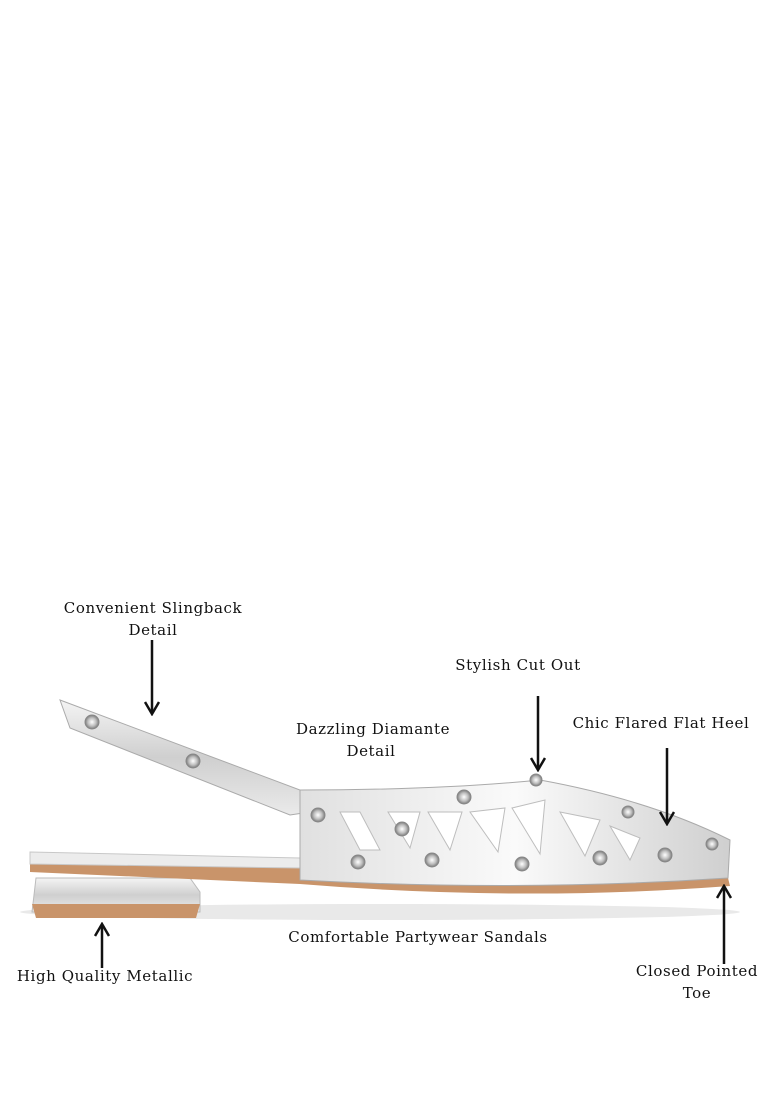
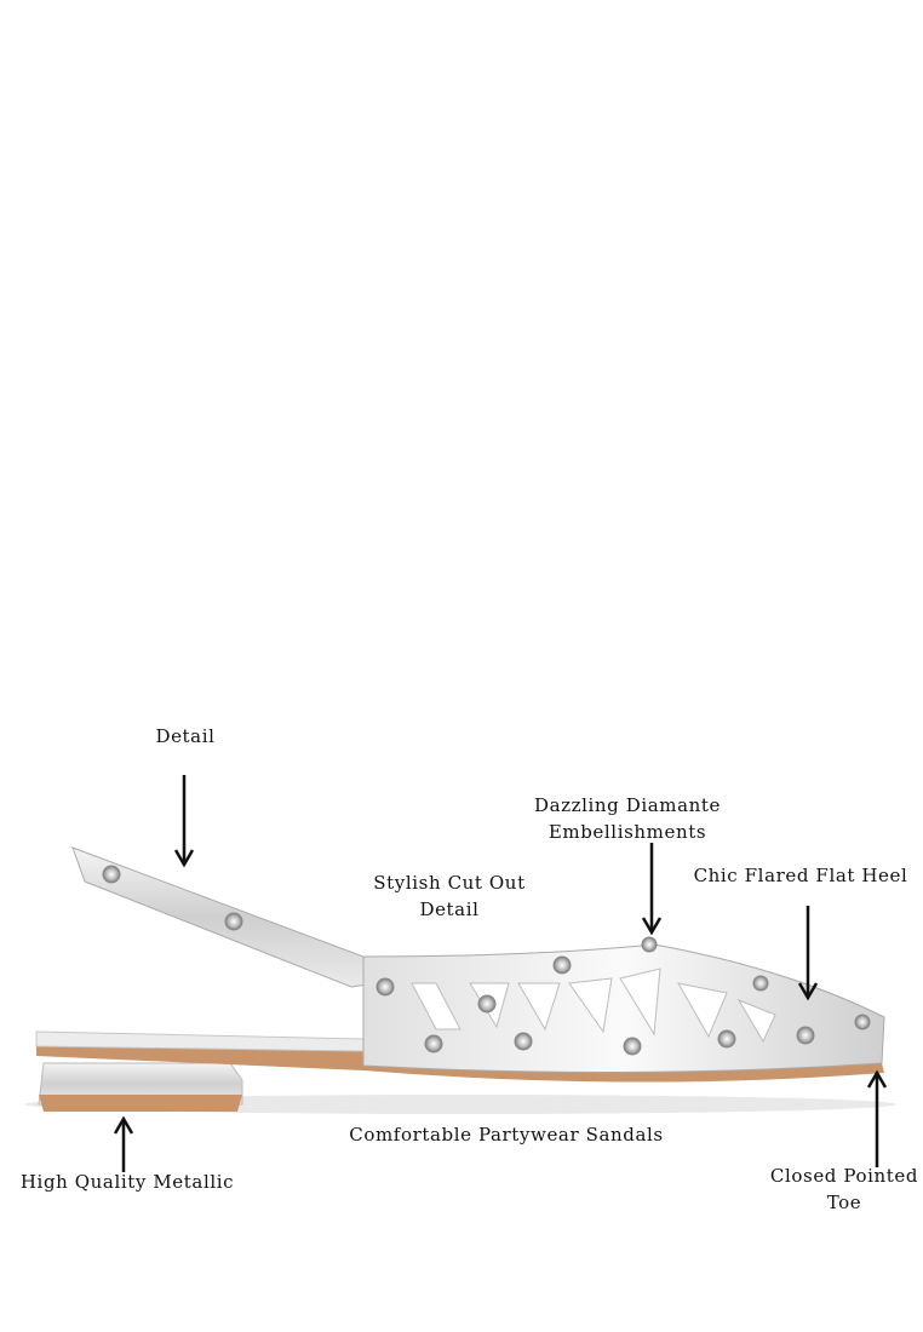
- Convenient Slingback
  Detail
- Stylish Cut Out
+ Dazzling Diamante
+ Embellishments
- Dazzling Diamante
+ Stylish Cut Out
  Detail
  Chic Flared Flat Heel
  Comfortable Partywear Sandals
  High Quality Metallic
  Closed Pointed
  Toe
